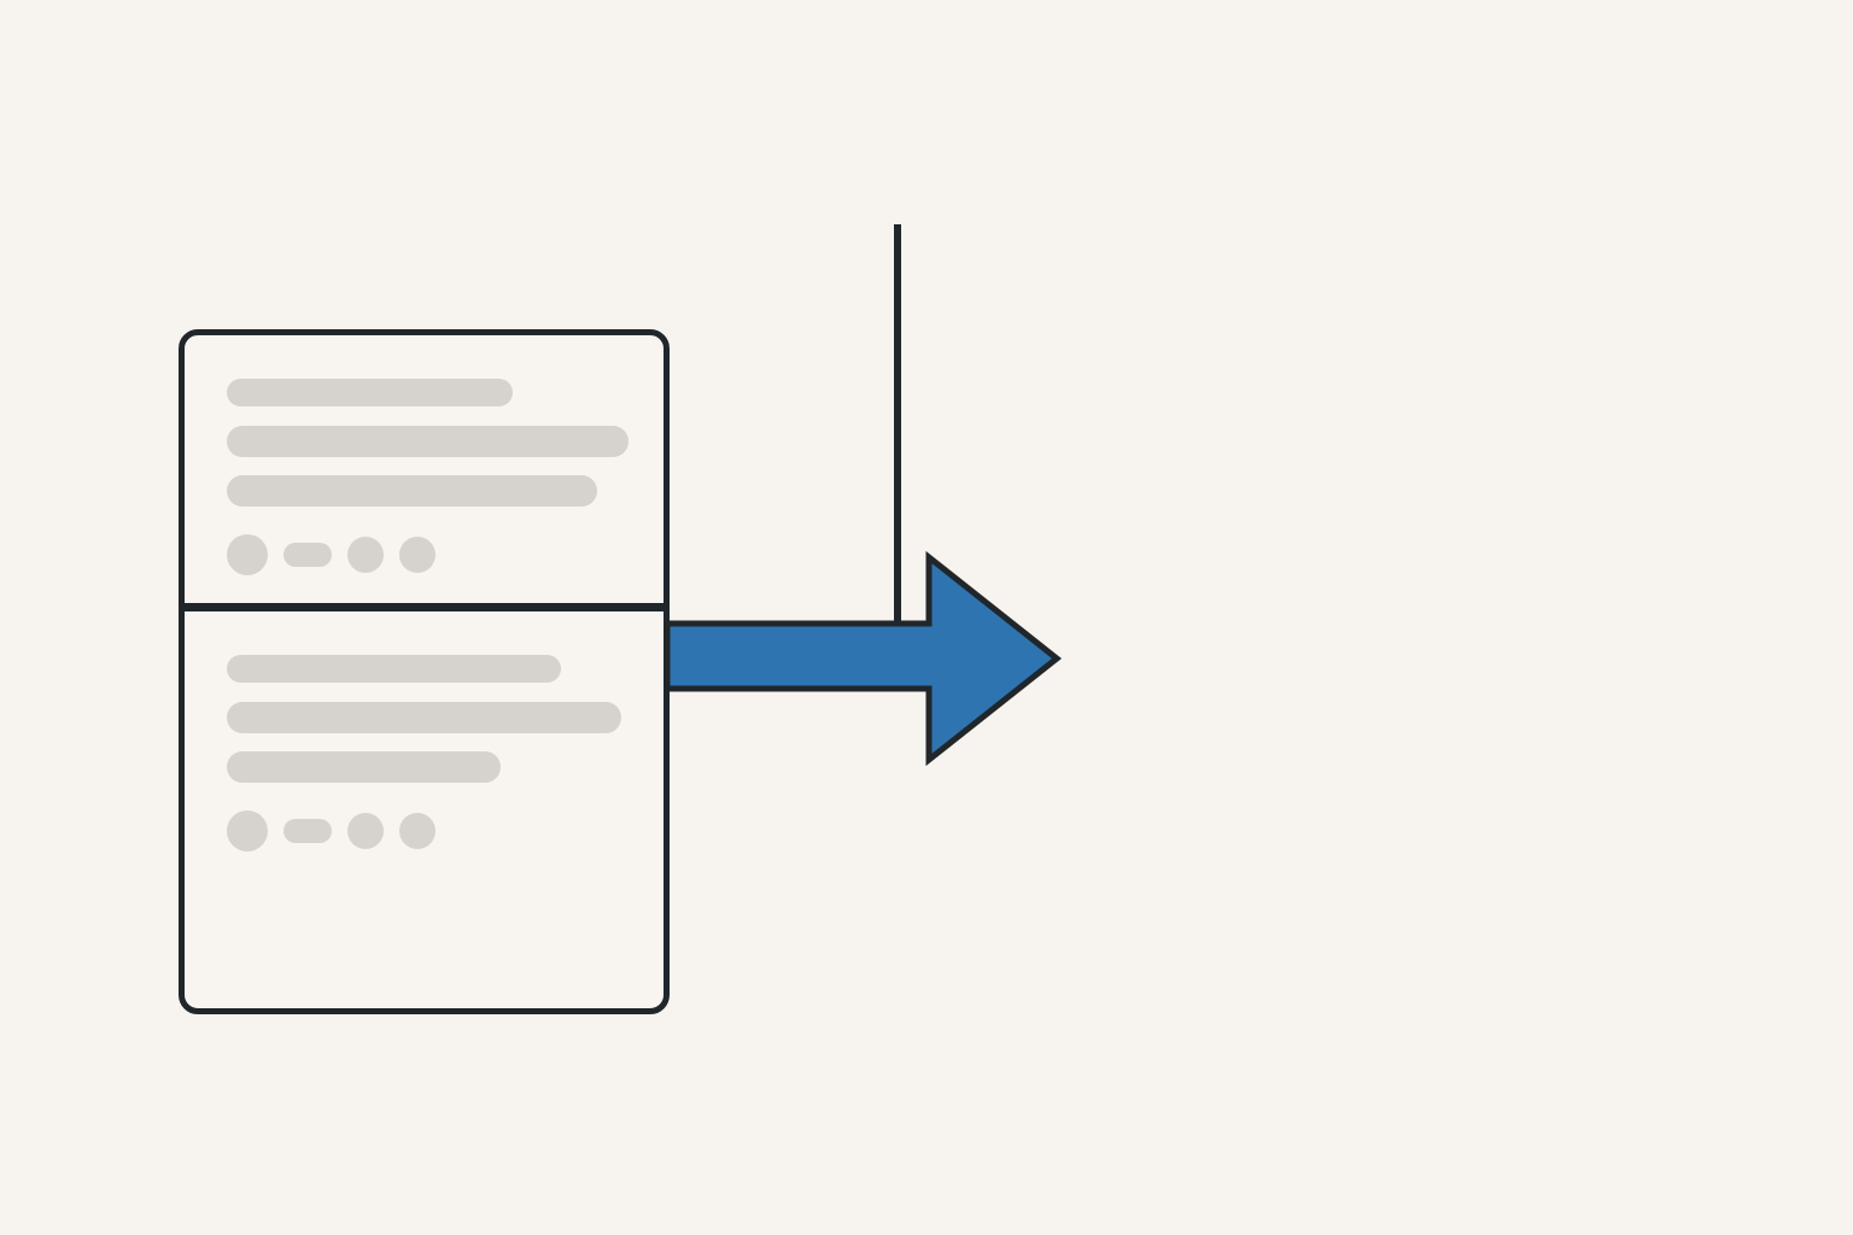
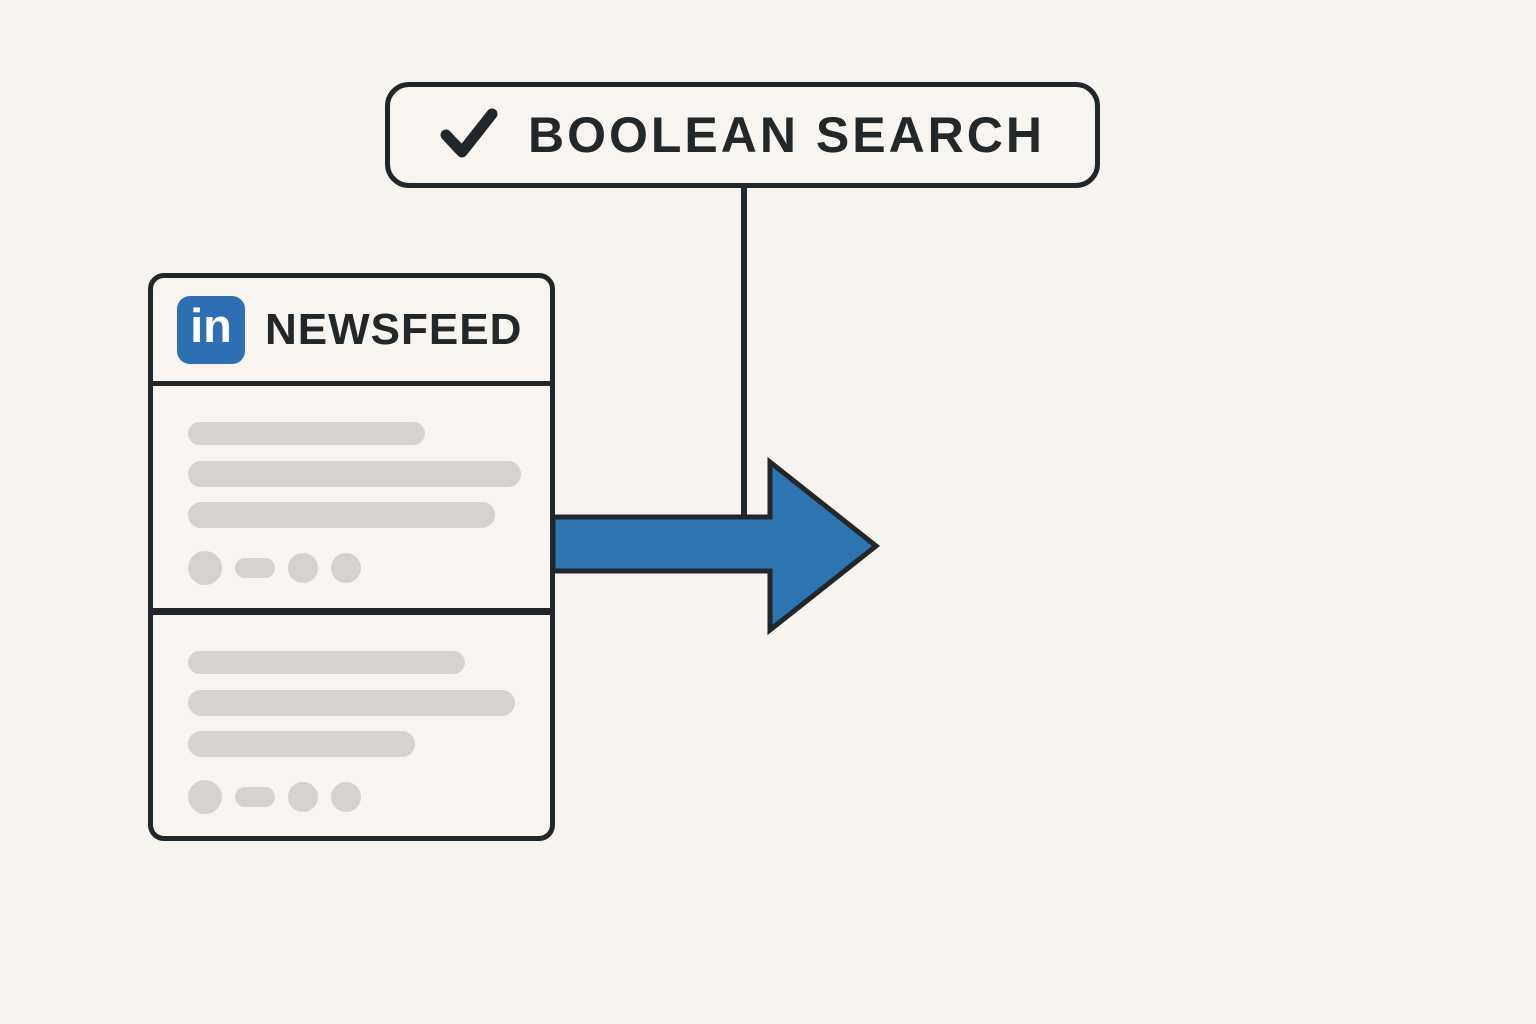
+ BOOLEAN SEARCH
+ in
+ NEWSFEED
